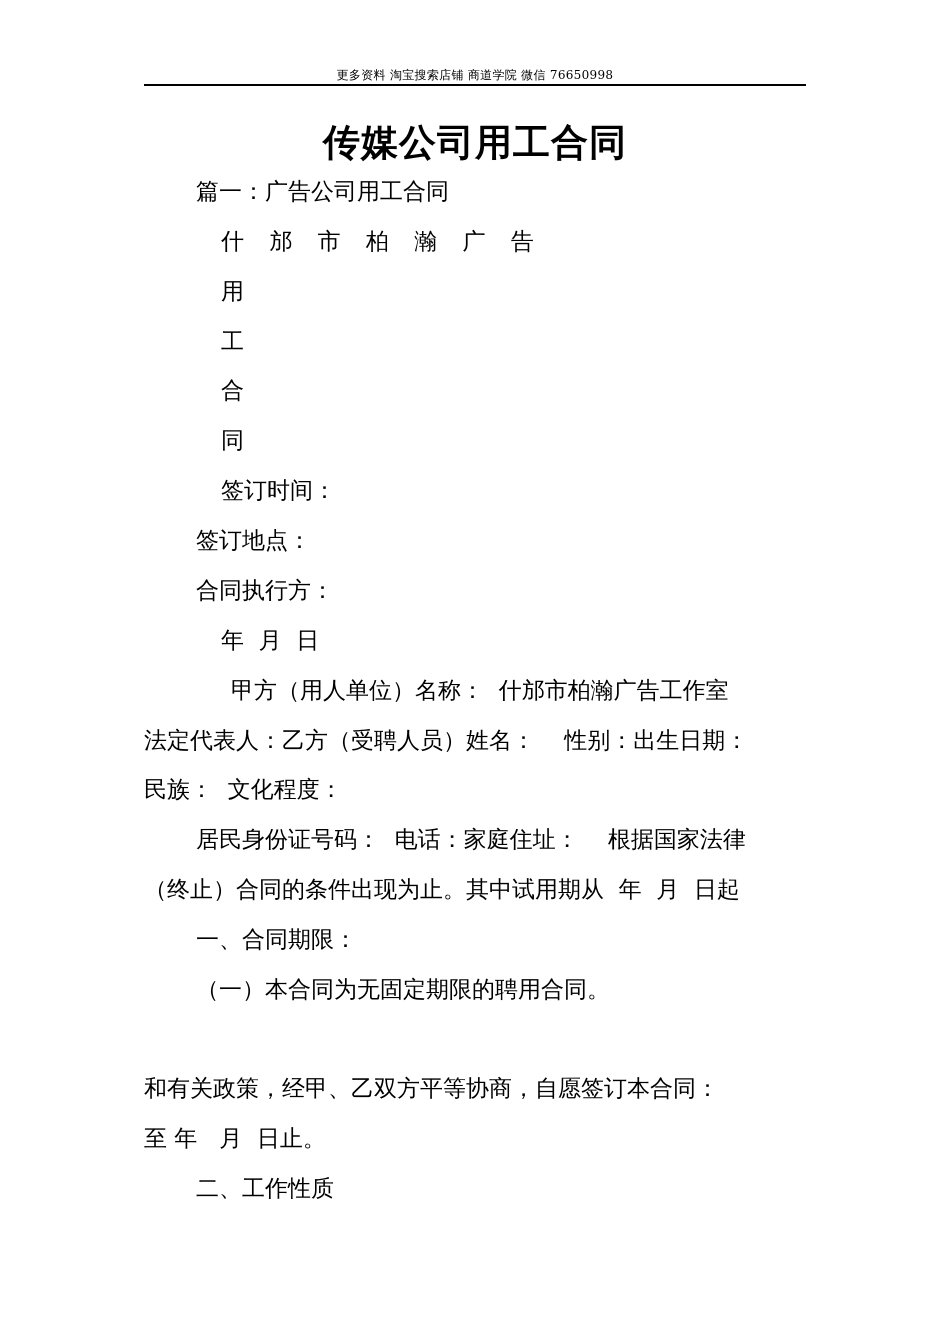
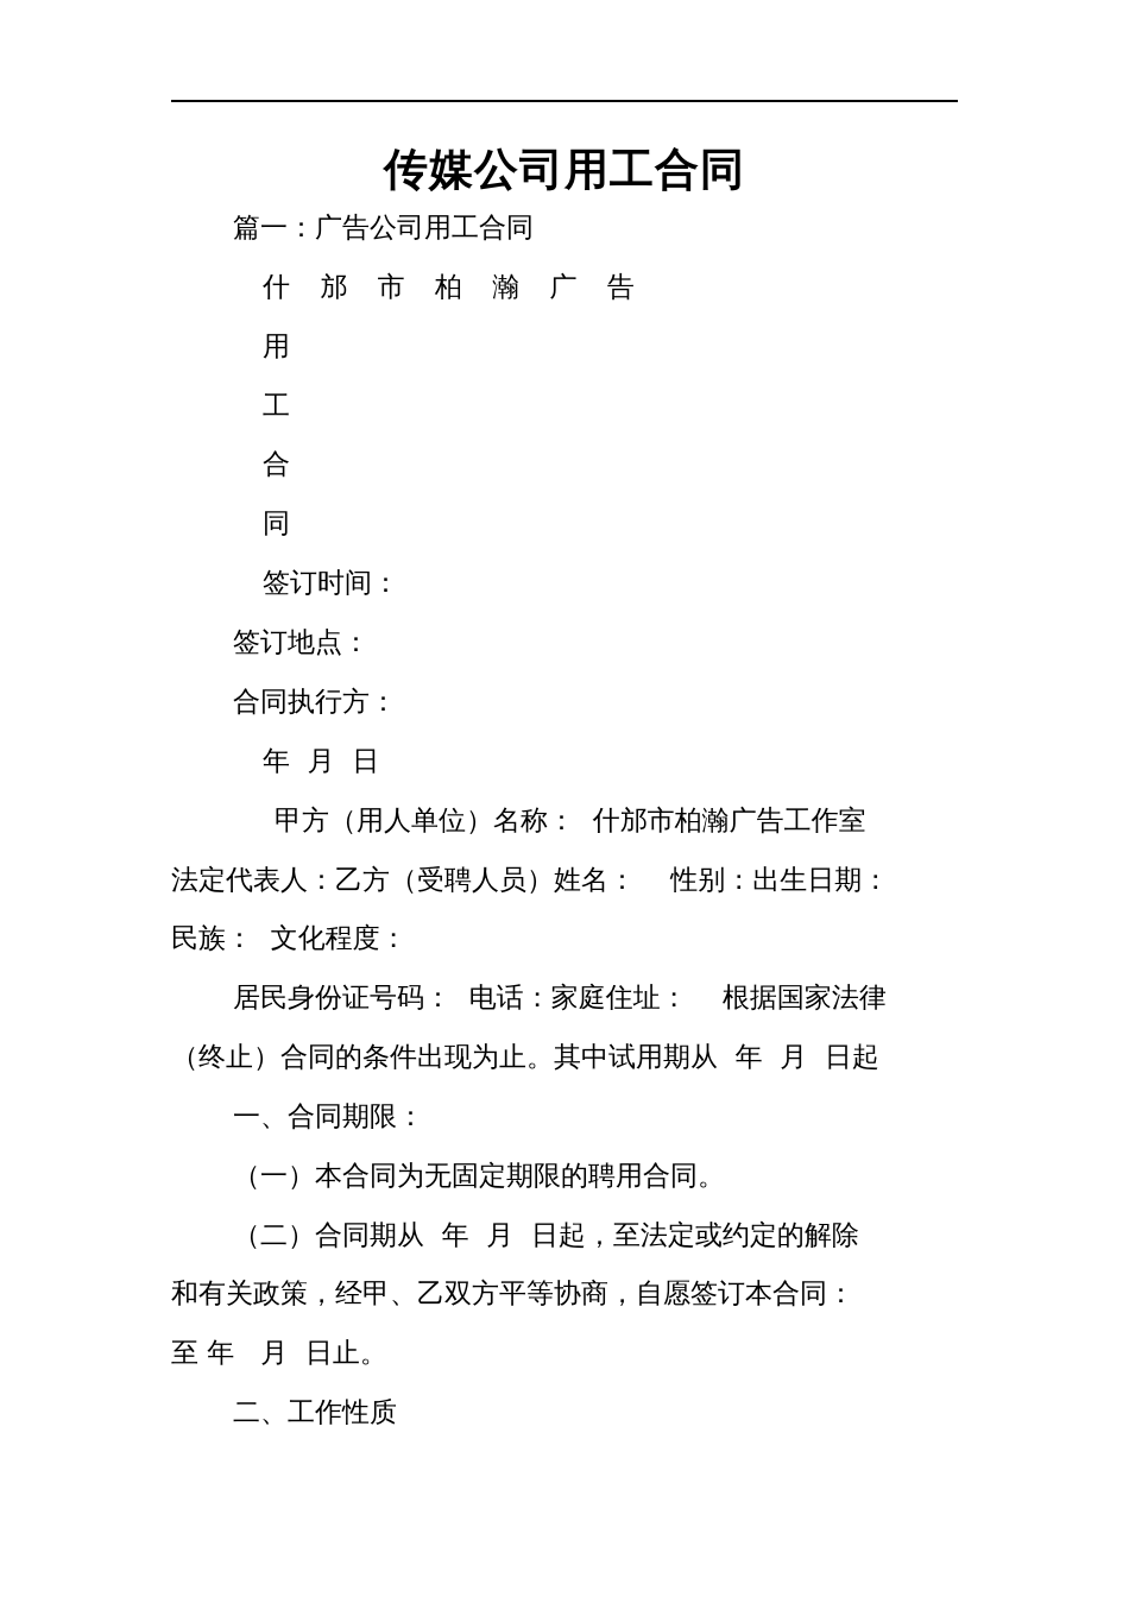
- 更多资料 淘宝搜索店铺 商道学院 微信 76650998
  传媒公司用工合同
  篇一：广告公司用工合同
  什 邡 市 柏 瀚 广 告
  用
  工
  合
  同
  签订时间：
  签订地点：
  合同执行方：
  年 月 日
  甲方（用人单位）名称： 什邡市柏瀚广告工作室
  法定代表人：乙方（受聘人员）姓名： 性别：出生日期：
  民族： 文化程度：
  居民身份证号码： 电话：家庭住址： 根据国家法律
  （终止）合同的条件出现为止。其中试用期从 年 月 日起
  一、合同期限：
  （一）本合同为无固定期限的聘用合同。
+ （二）合同期从 年 月 日起，至法定或约定的解除
  和有关政策，经甲、乙双方平等协商，自愿签订本合同：
  至 年 月 日止。
  二、工作性质
